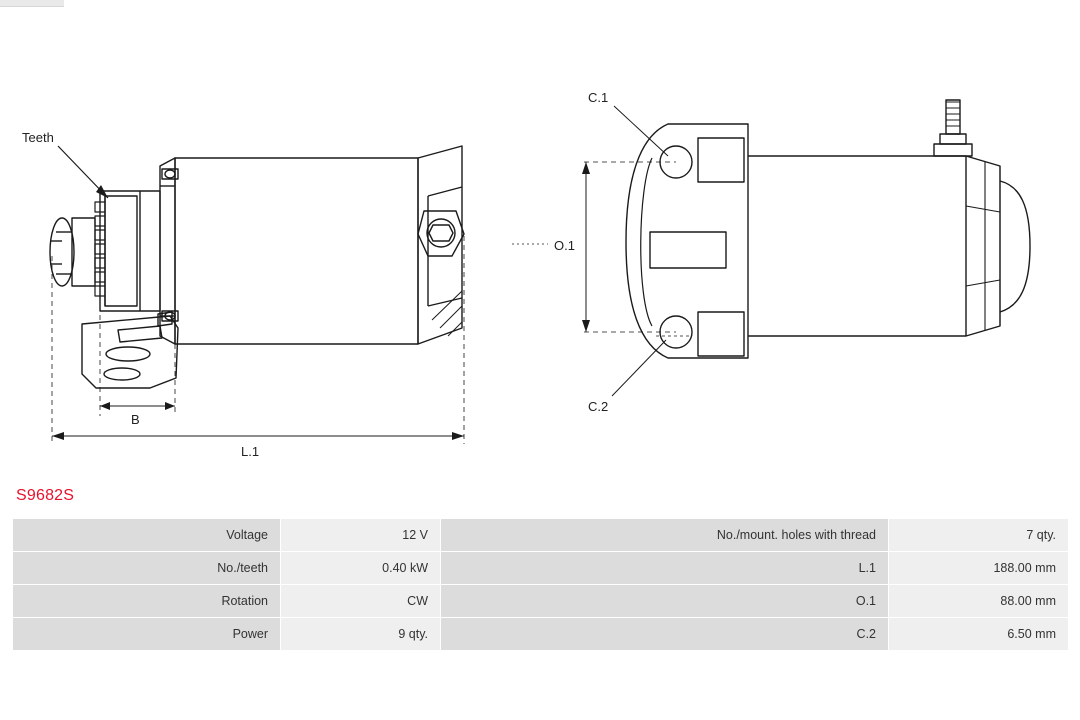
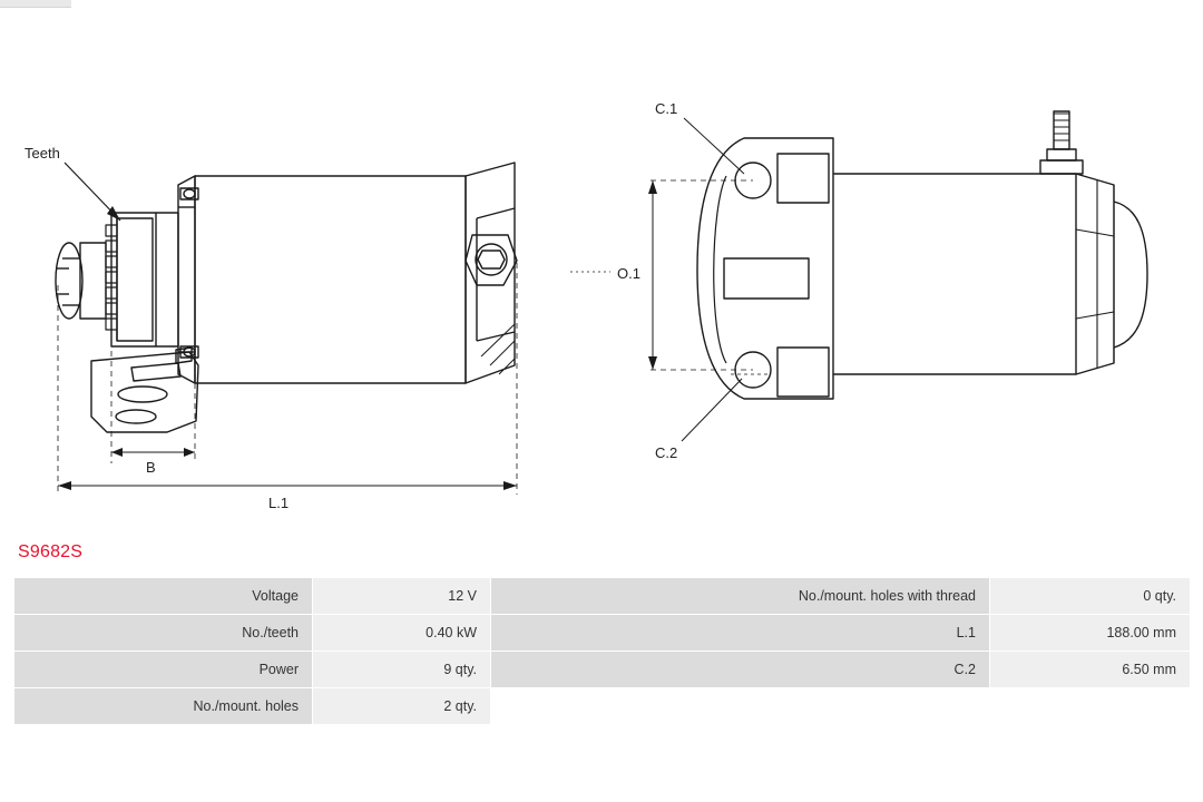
  Teeth
  B
  L.1
  O.1
  C.1
  C.2
  S9682S
- Voltage	12 V	No./mount. holes with thread	7 qty.
+ Voltage	12 V	No./mount. holes with thread	0 qty.
  No./teeth	0.40 kW	L.1	188.00 mm
- Rotation	CW	O.1	88.00 mm
  Power	9 qty.	C.2	6.50 mm
+ No./mount. holes	2 qty.
